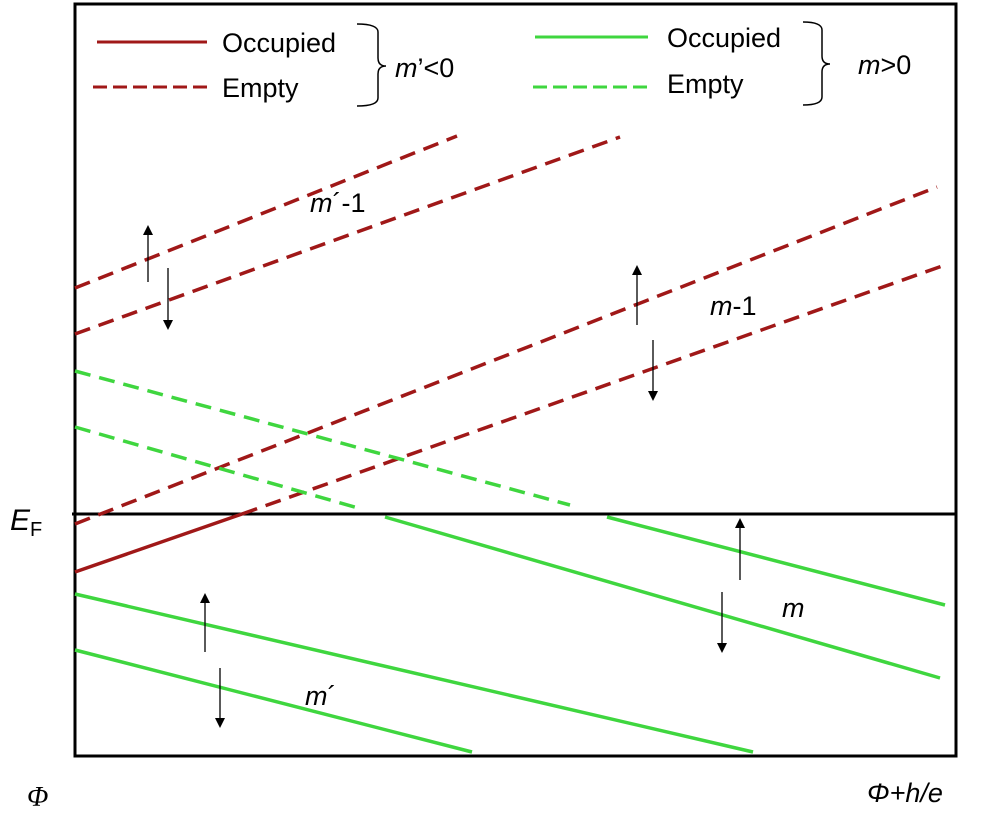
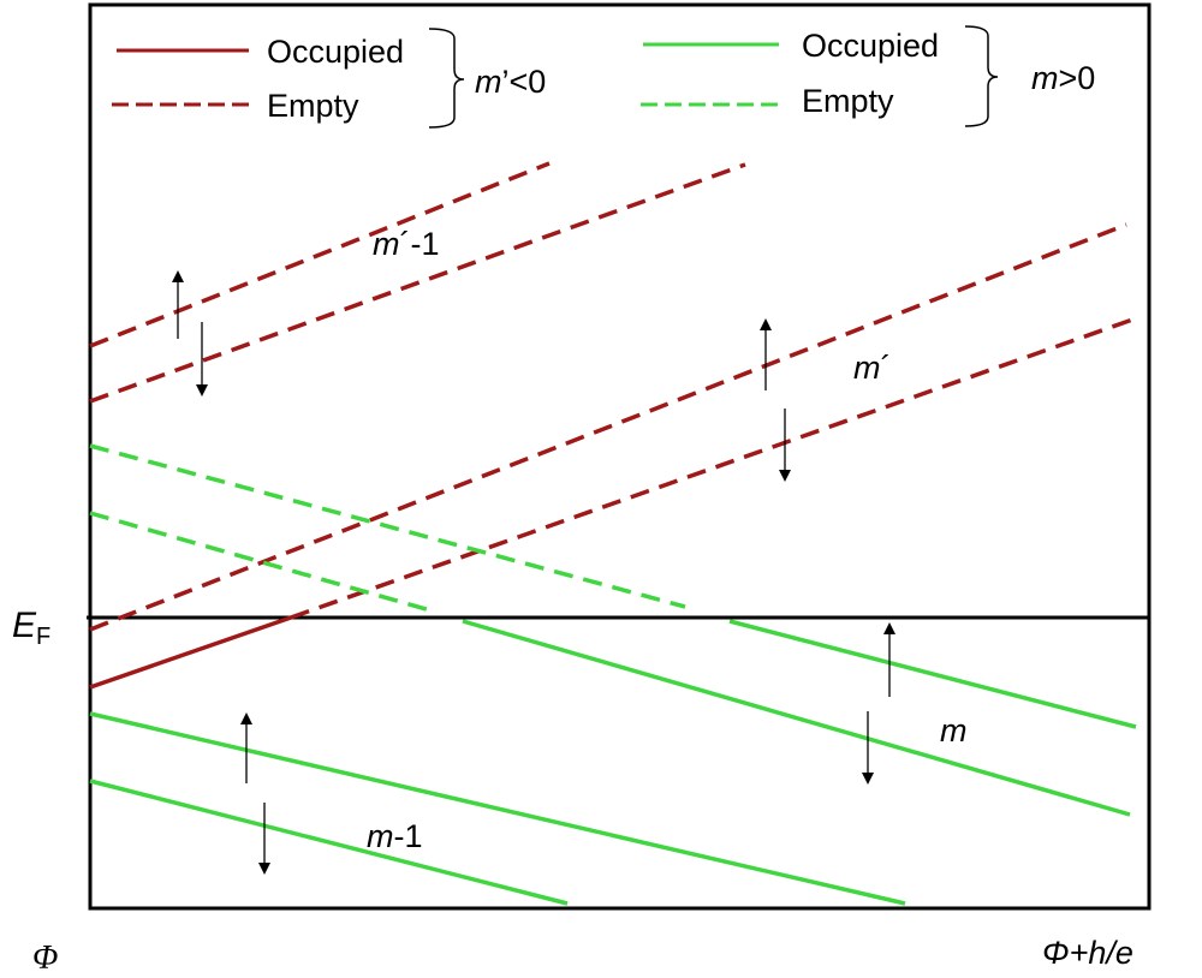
  Occupied
  Empty
  m’<0
  Occupied
  Empty
  m>0
  m´-1
- m-1
+ m´
  m
- m´
+ m-1
  EF
  Φ
  Φ+h/e
